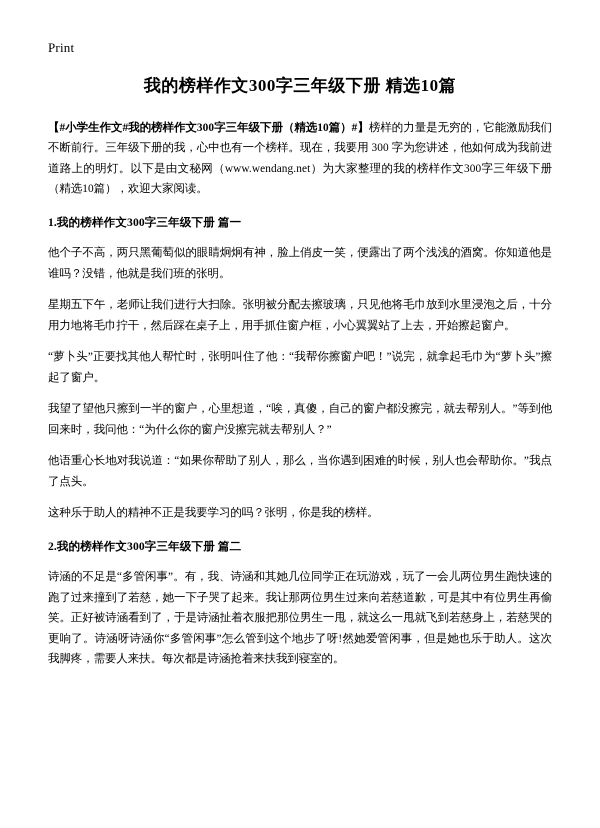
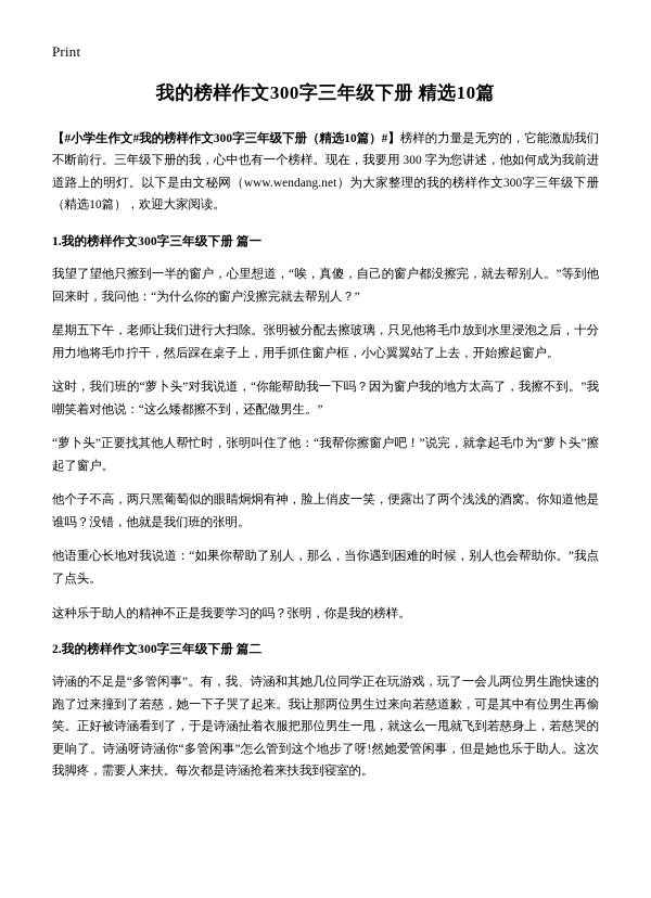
  Print
  我的榜样作文300字三年级下册 精选10篇
  【#小学生作文#我的榜样作文300字三年级下册（精选10篇）#】榜样的力量是无穷的，它能激励我们不断前行。三年级下册的我，心中也有一个榜样。现在，我要用 300 字为您讲述，他如何成为我前进道路上的明灯。以下是由文秘网（www.wendang.net）为大家整理的我的榜样作文300字三年级下册（精选10篇），欢迎大家阅读。
  1.我的榜样作文300字三年级下册 篇一
- 他个子不高，两只黑葡萄似的眼睛炯炯有神，脸上俏皮一笑，便露出了两个浅浅的酒窝。你知道他是谁吗？没错，他就是我们班的张明。
+ 我望了望他只擦到一半的窗户，心里想道，“唉，真傻，自己的窗户都没擦完，就去帮别人。”等到他回来时，我问他：“为什么你的窗户没擦完就去帮别人？”
  星期五下午，老师让我们进行大扫除。张明被分配去擦玻璃，只见他将毛巾放到水里浸泡之后，十分用力地将毛巾拧干，然后踩在桌子上，用手抓住窗户框，小心翼翼站了上去，开始擦起窗户。
+ 这时，我们班的“萝卜头”对我说道，“你能帮助我一下吗？因为窗户我的地方太高了，我擦不到。”我嘲笑着对他说：“这么矮都擦不到，还配做男生。”
  “萝卜头”正要找其他人帮忙时，张明叫住了他：“我帮你擦窗户吧！”说完，就拿起毛巾为“萝卜头”擦起了窗户。
- 我望了望他只擦到一半的窗户，心里想道，“唉，真傻，自己的窗户都没擦完，就去帮别人。”等到他回来时，我问他：“为什么你的窗户没擦完就去帮别人？”
+ 他个子不高，两只黑葡萄似的眼睛炯炯有神，脸上俏皮一笑，便露出了两个浅浅的酒窝。你知道他是谁吗？没错，他就是我们班的张明。
  他语重心长地对我说道：“如果你帮助了别人，那么，当你遇到困难的时候，别人也会帮助你。”我点了点头。
  这种乐于助人的精神不正是我要学习的吗？张明，你是我的榜样。
  2.我的榜样作文300字三年级下册 篇二
  诗涵的不足是“多管闲事”。有，我、诗涵和其她几位同学正在玩游戏，玩了一会儿两位男生跑快速的跑了过来撞到了若慈，她一下子哭了起来。我让那两位男生过来向若慈道歉，可是其中有位男生再偷笑。正好被诗涵看到了，于是诗涵扯着衣服把那位男生一甩，就这么一甩就飞到若慈身上，若慈哭的更响了。诗涵呀诗涵你“多管闲事”怎么管到这个地步了呀!然她爱管闲事，但是她也乐于助人。这次我脚疼，需要人来扶。每次都是诗涵抢着来扶我到寝室的。
